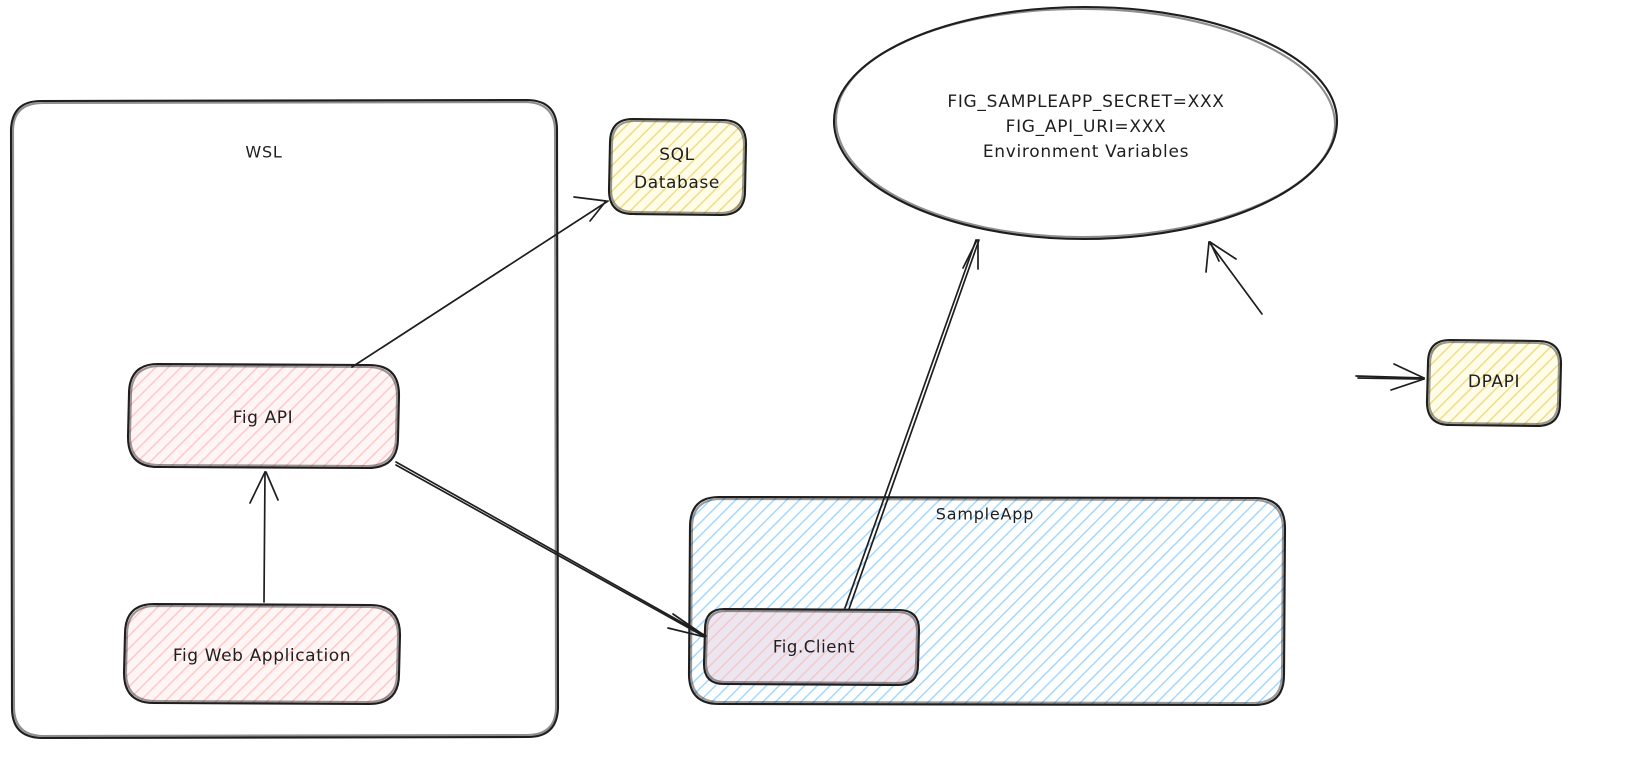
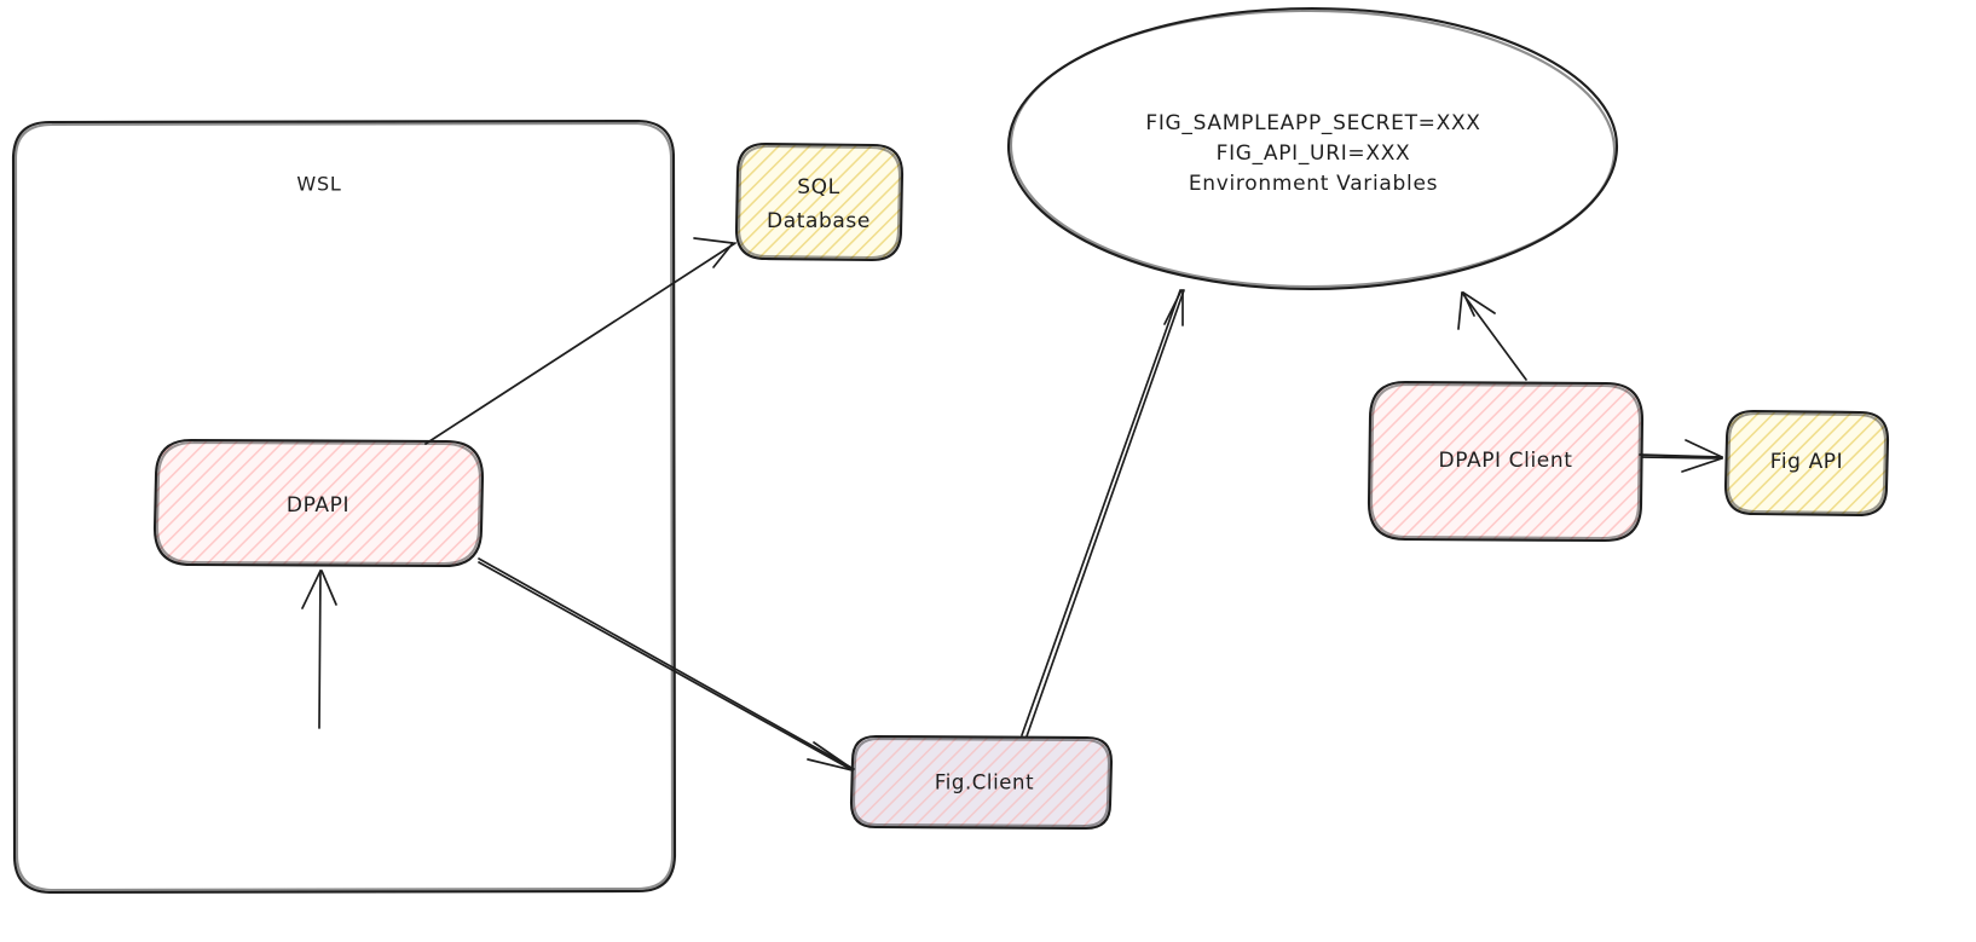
  WSL
- SampleApp
- Fig API
+ DPAPI
- Fig Web Application
  SQL
  Database
+ DPAPI Client
- DPAPI
+ Fig API
  Fig.Client
  FIG_SAMPLEAPP_SECRET=XXX
  FIG_API_URI=XXX
  Environment Variables
